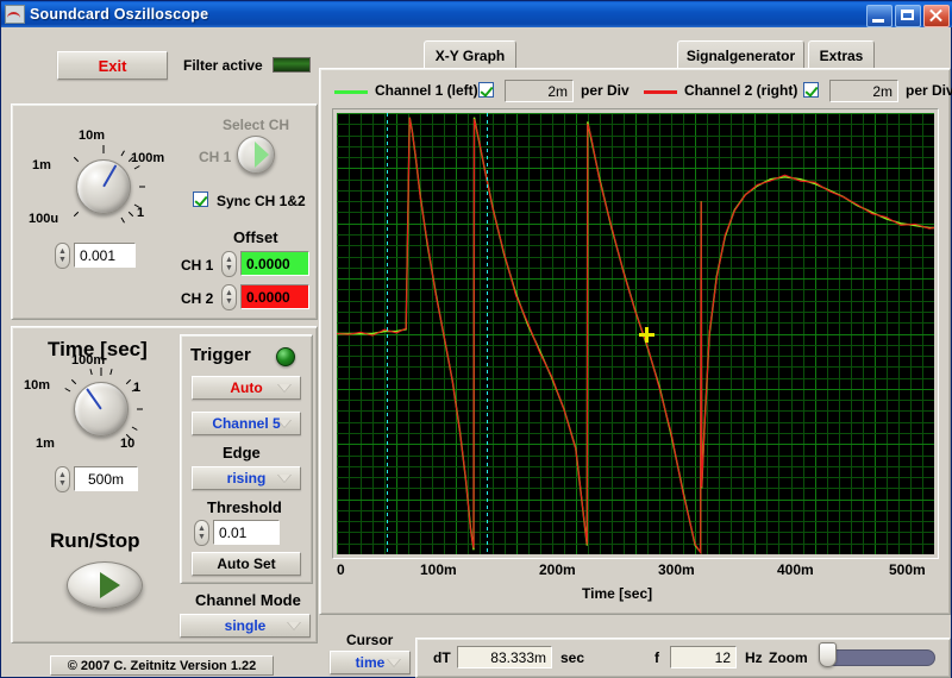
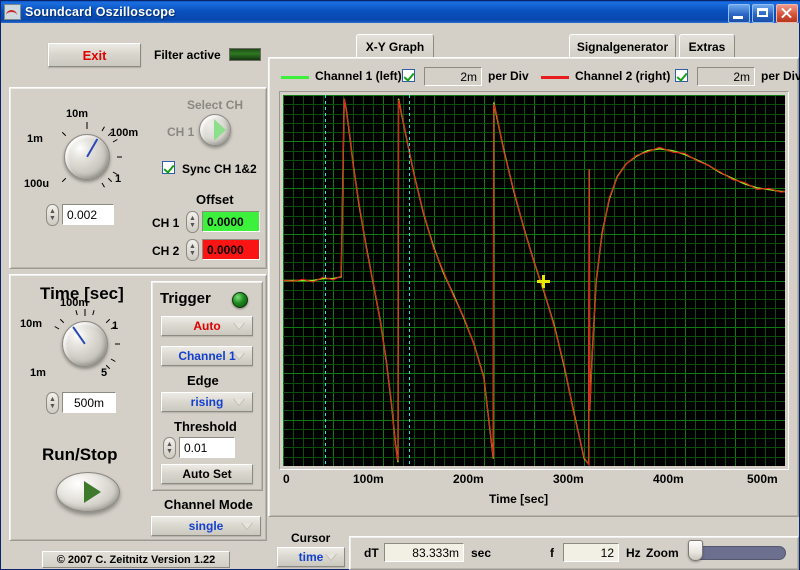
  Soundcard Oszilloscope
  Exit
  Filter active
  10m
  100m
  1
  100u
  1m
- 0.001
+ 0.002
  Select CH
  CH 1
  Sync CH 1&2
  Offset
  CH 1
  0.0000
  CH 2
  0.0000
  Time [sec]
  100m
  1
  10m
- 10
+ 5
  1m
  500m
  Run/Stop
  Trigger
  Auto
- Channel 5
+ Channel 1
  Edge
  rising
  Threshold
  0.01
  Auto Set
  Channel Mode
  single
  © 2007 C. Zeitnitz Version 1.22
  X-Y Graph
  Signalgenerator
  Extras
  Channel 1 (left)
  2m
  per Div
  Channel 2 (right)
  2m
  per Div
  0
  100m
  200m
  300m
  400m
  500m
  Time [sec]
  Cursor
  time
  dT
  83.333m
  sec
  f
  12
  Hz
  Zoom
